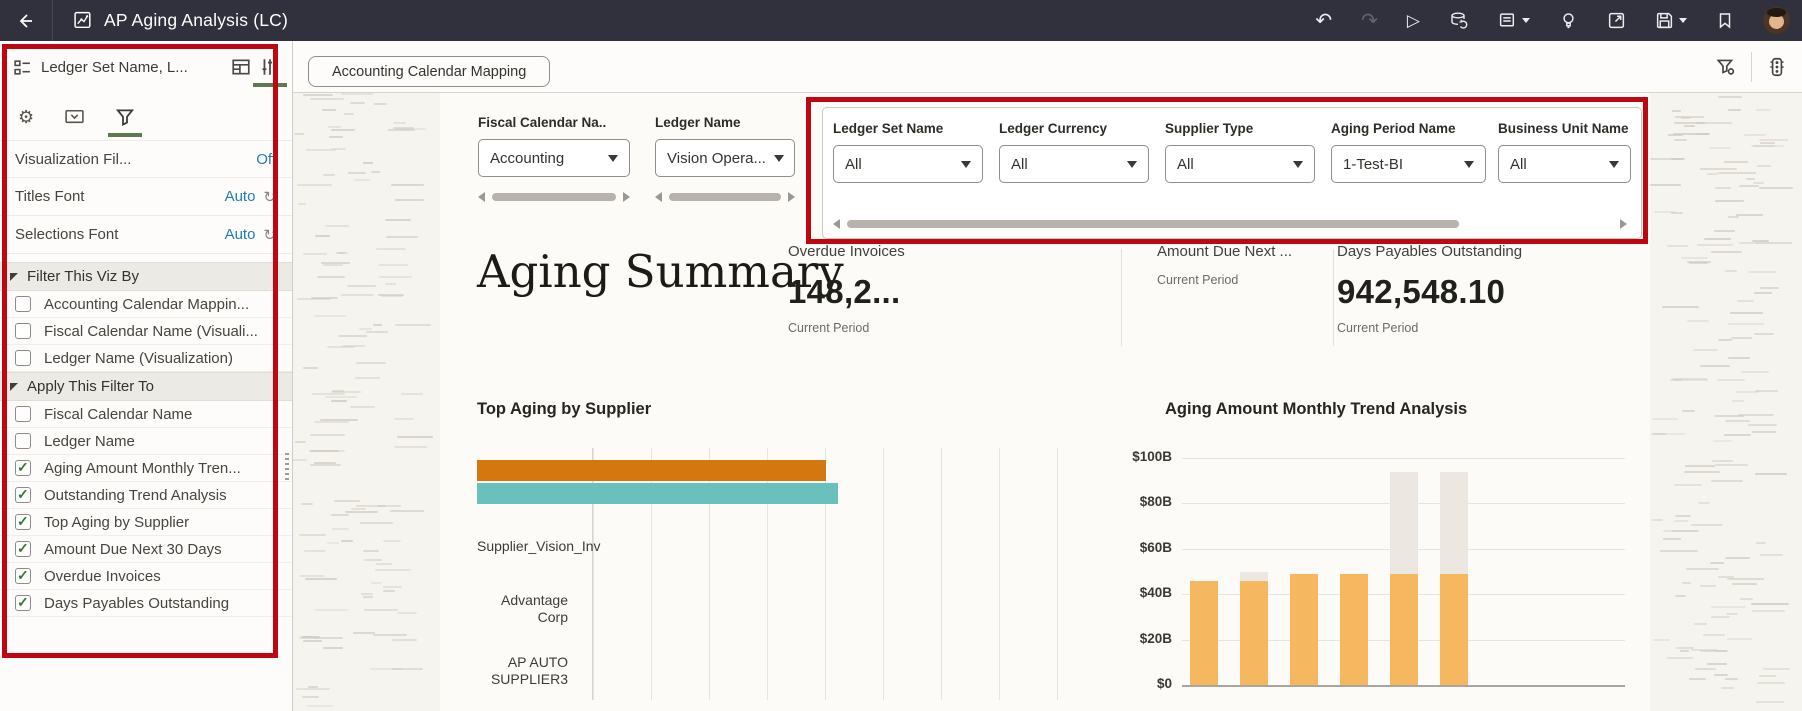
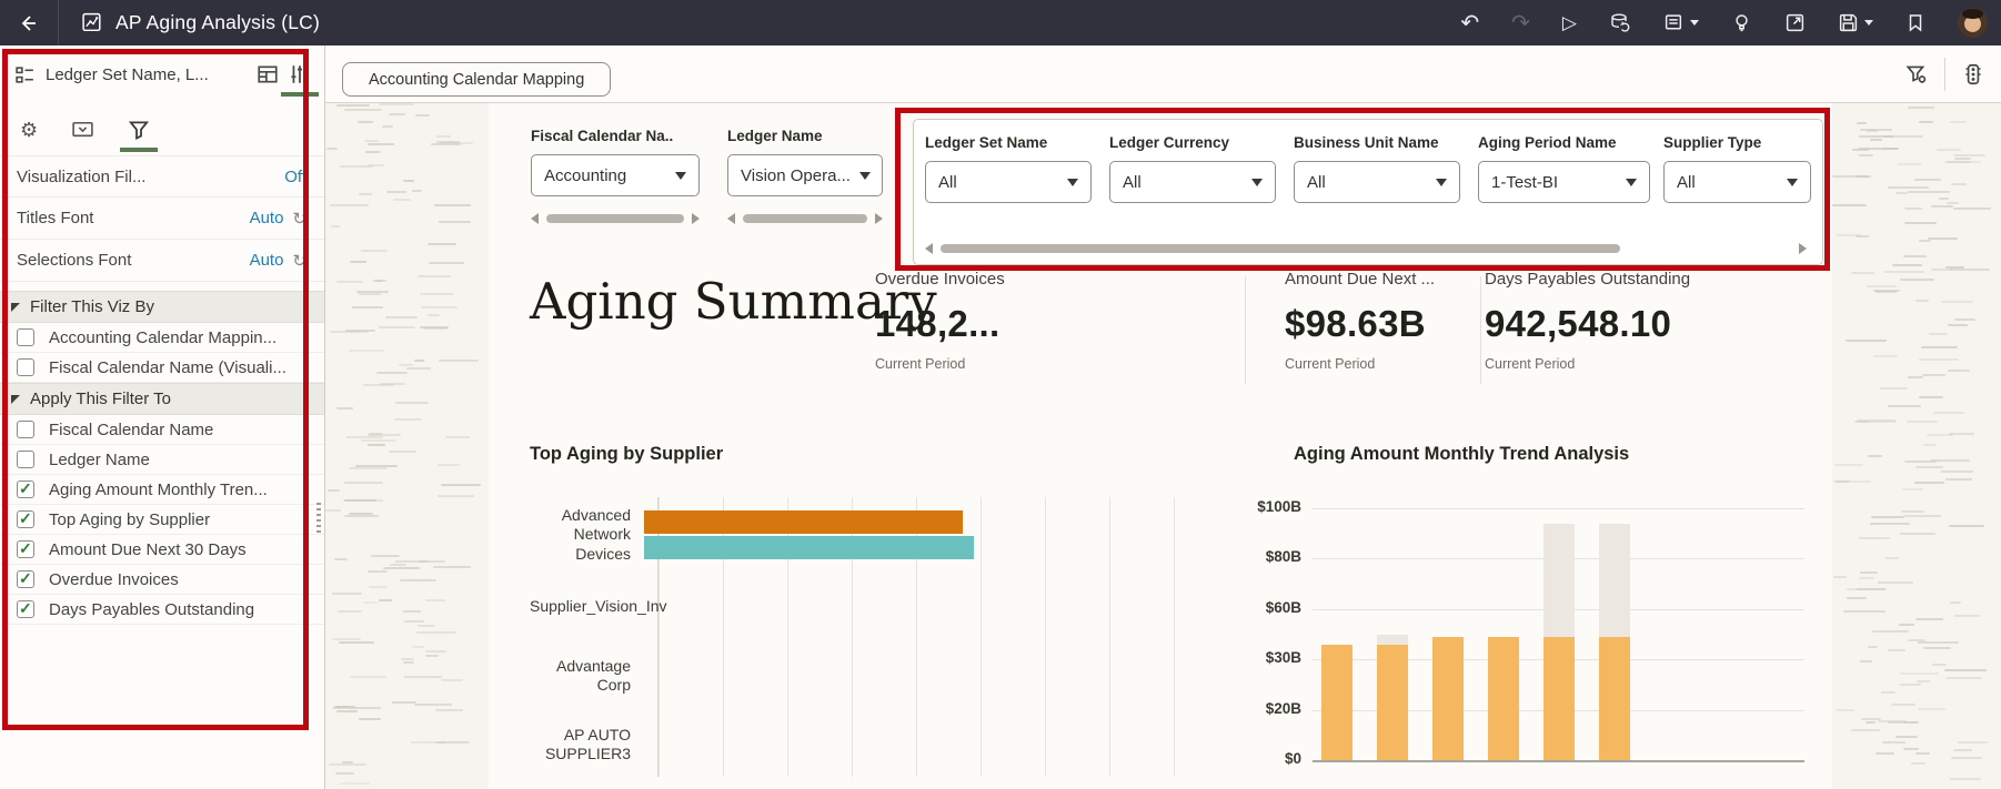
  AP Aging Analysis (LC)
  ↶
  ↷
  ▷
  Ledger Set Name, L...
  Accounting Calendar Mapping
  ⚙
  Visualization Fil...
  Off
  Titles Font
  Auto
  ↻
  Selections Font
  Auto
  ↻
  Filter This Viz By
  Accounting Calendar Mappin...
  Fiscal Calendar Name (Visuali...
- Ledger Name (Visualization)
  Apply This Filter To
  Fiscal Calendar Name
  Ledger Name
  Aging Amount Monthly Tren...
- Outstanding Trend Analysis
  Top Aging by Supplier
  Amount Due Next 30 Days
  Overdue Invoices
  Days Payables Outstanding
  Fiscal Calendar Na..
  Accounting
  Ledger Name
  Vision Opera...
  Ledger Set Name
  All
  Ledger Currency
  All
- Supplier Type
+ Business Unit Name
  All
  Aging Period Name
  1-Test-BI
- Business Unit Name
+ Supplier Type
  All
  Aging Summary
  Overdue Invoices
  148,2...
  Current Period
  Amount Due Next ...
+ $98.63B
  Current Period
  Days Payables Outstanding
  942,548.10
  Current Period
  Top Aging by Supplier
+ Advanced Network Devices
  Supplier_Vision_Inv
  Advantage Corp
  AP AUTO SUPPLIER3
  Aging Amount Monthly Trend Analysis
  $0
  $20B
- $40B
+ $30B
  $60B
  $80B
  $100B
